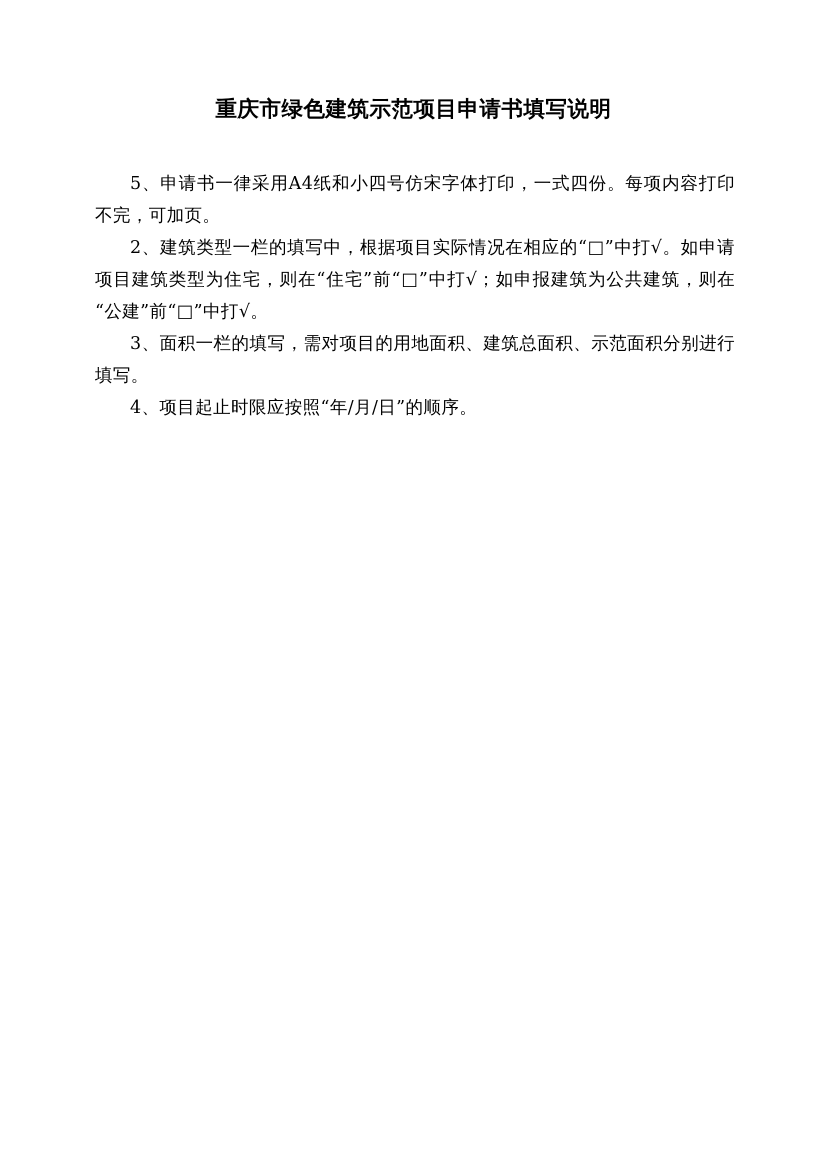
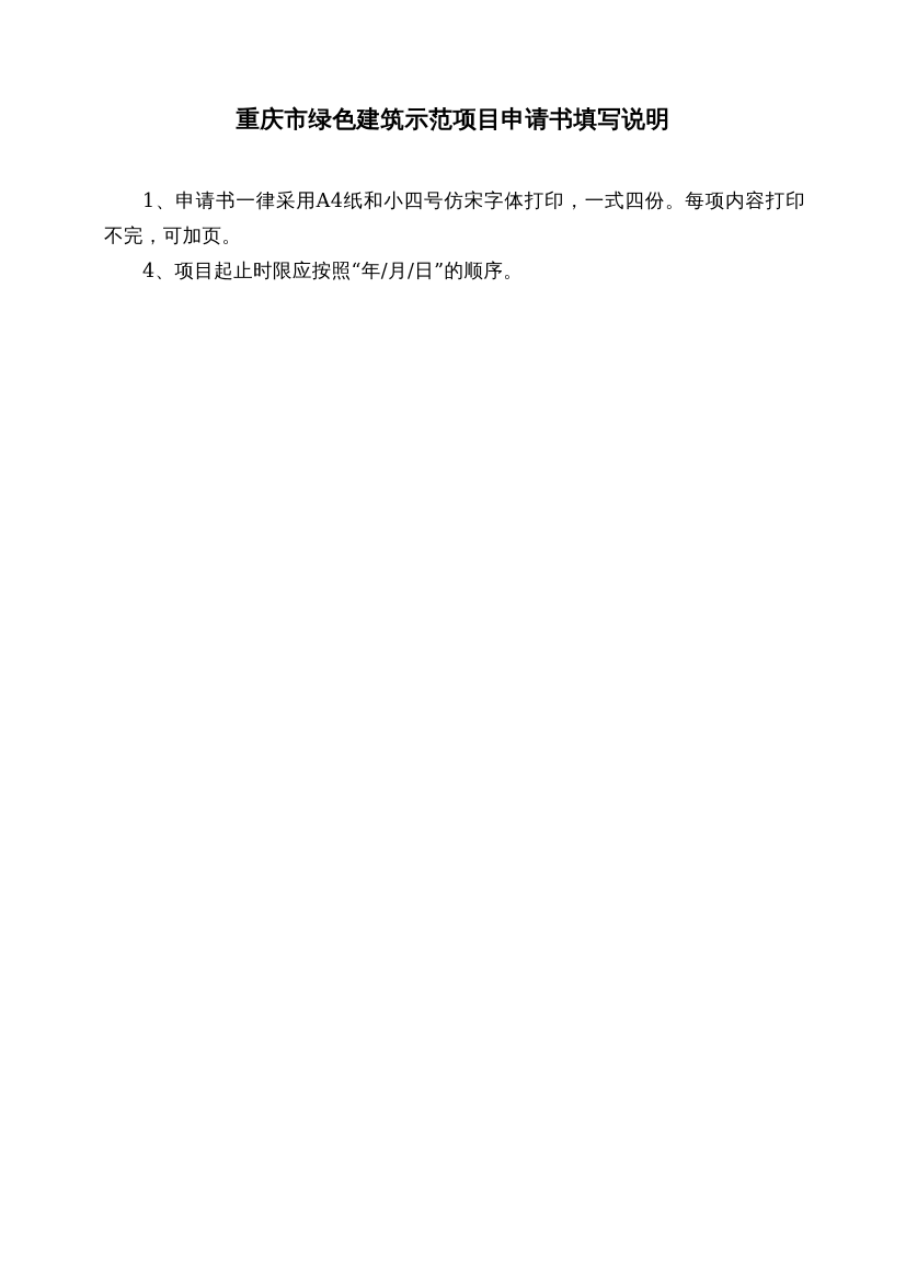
  重庆市绿色建筑示范项目申请书填写说明
- 5、申请书一律采用A4纸和小四号仿宋字体打印，一式四份。每项内容打印不完，可加页。
+ 1、申请书一律采用A4纸和小四号仿宋字体打印，一式四份。每项内容打印不完，可加页。
- 2、建筑类型一栏的填写中，根据项目实际情况在相应的“□”中打√。如申请项目建筑类型为住宅，则在“住宅”前“□”中打√；如申报建筑为公共建筑，则在“公建”前“□”中打√。
- 3、面积一栏的填写，需对项目的用地面积、建筑总面积、示范面积分别进行填写。
  4、项目起止时限应按照“年/月/日”的顺序。
